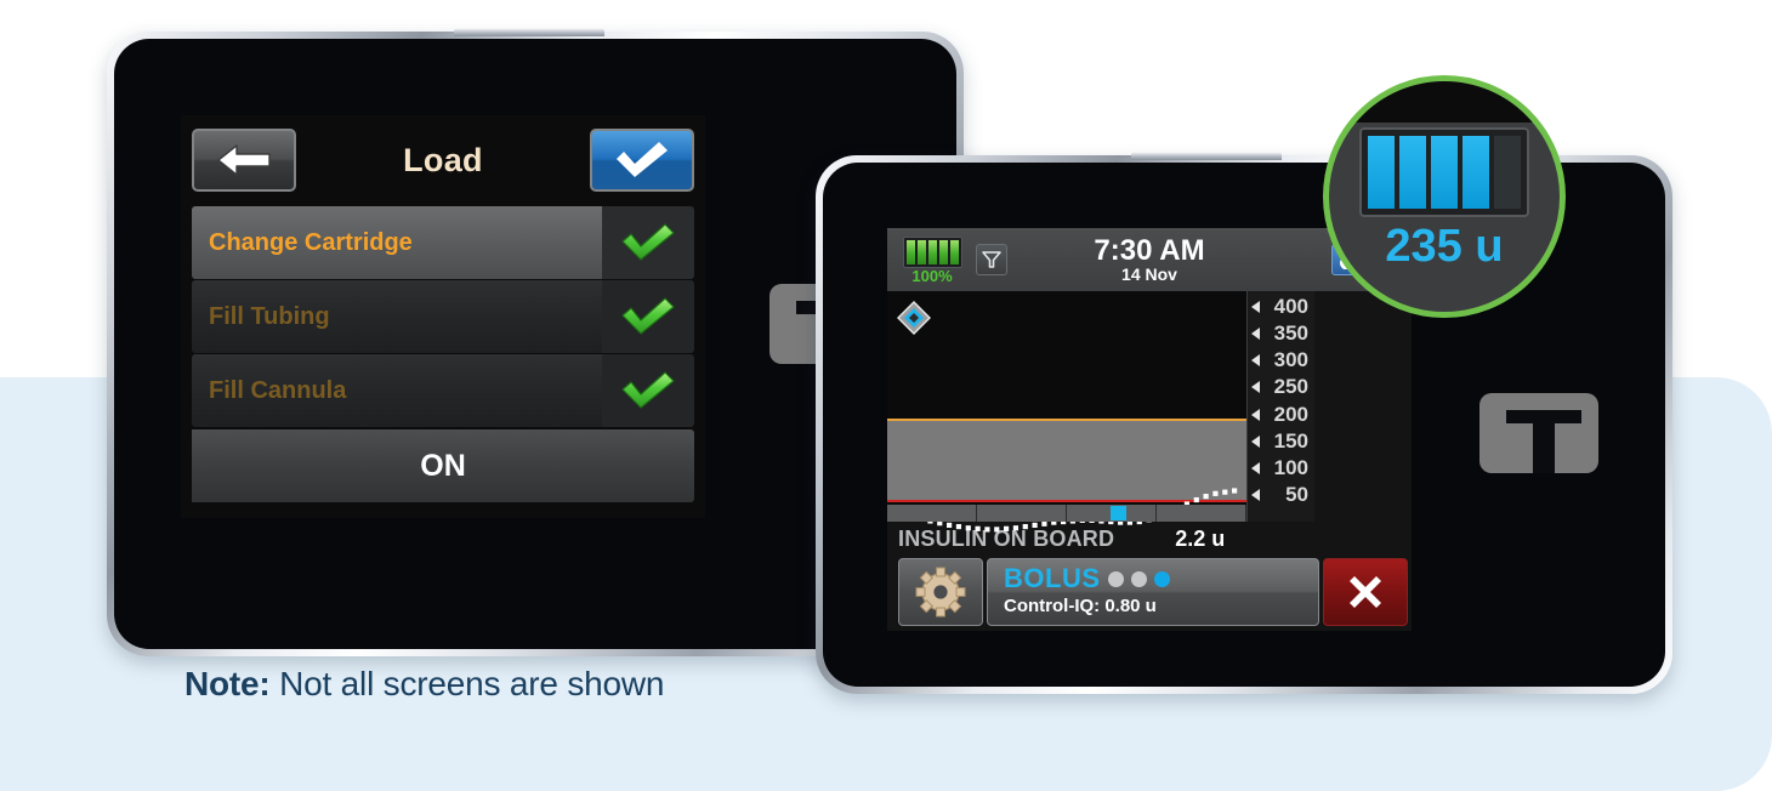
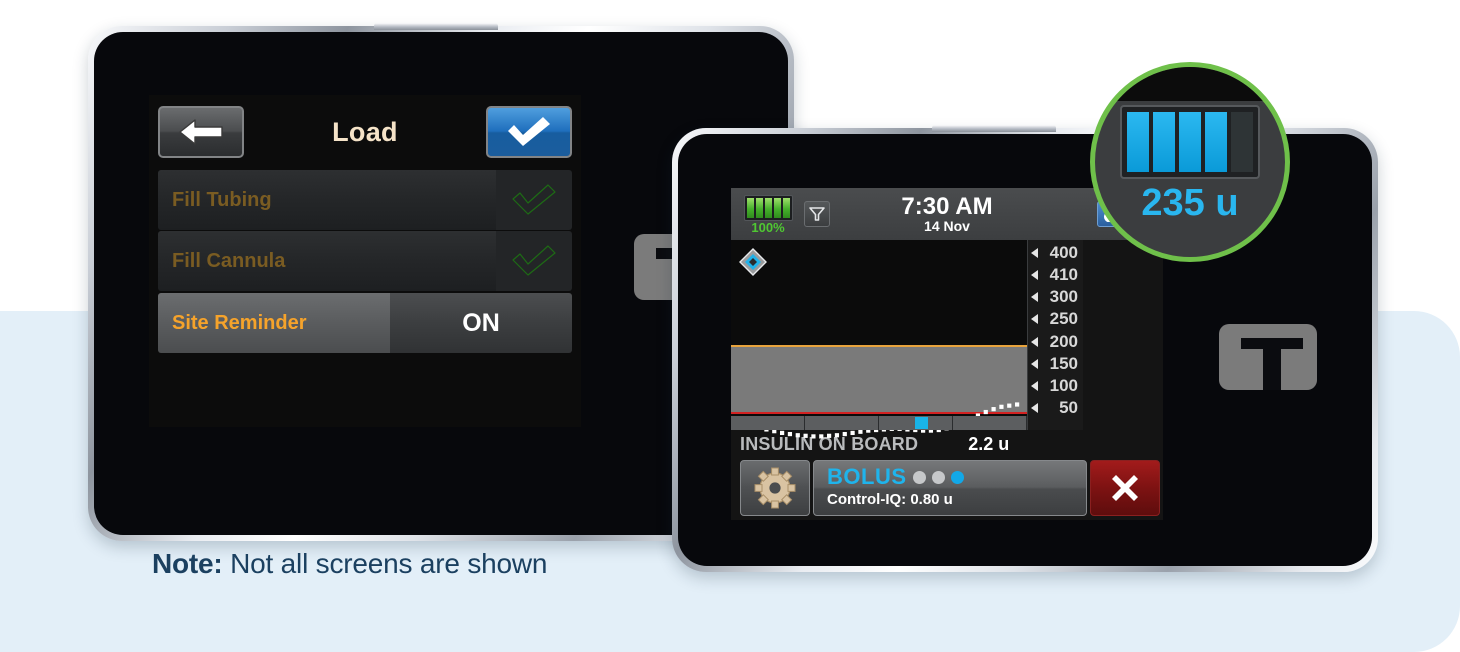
  Load
- Change Cartridge
  Fill Tubing
  Fill Cannula
+ Site Reminder
  ON
  100%
  7:30 AM
  14 Nov
  400
- 350
+ 410
  300
  250
  200
  150
  100
  50
  INSULIN ON BOARD
  2.2 u
  BOLUS
  Control-IQ: 0.80 u
  235 u
  Note: Not all screens are shown
